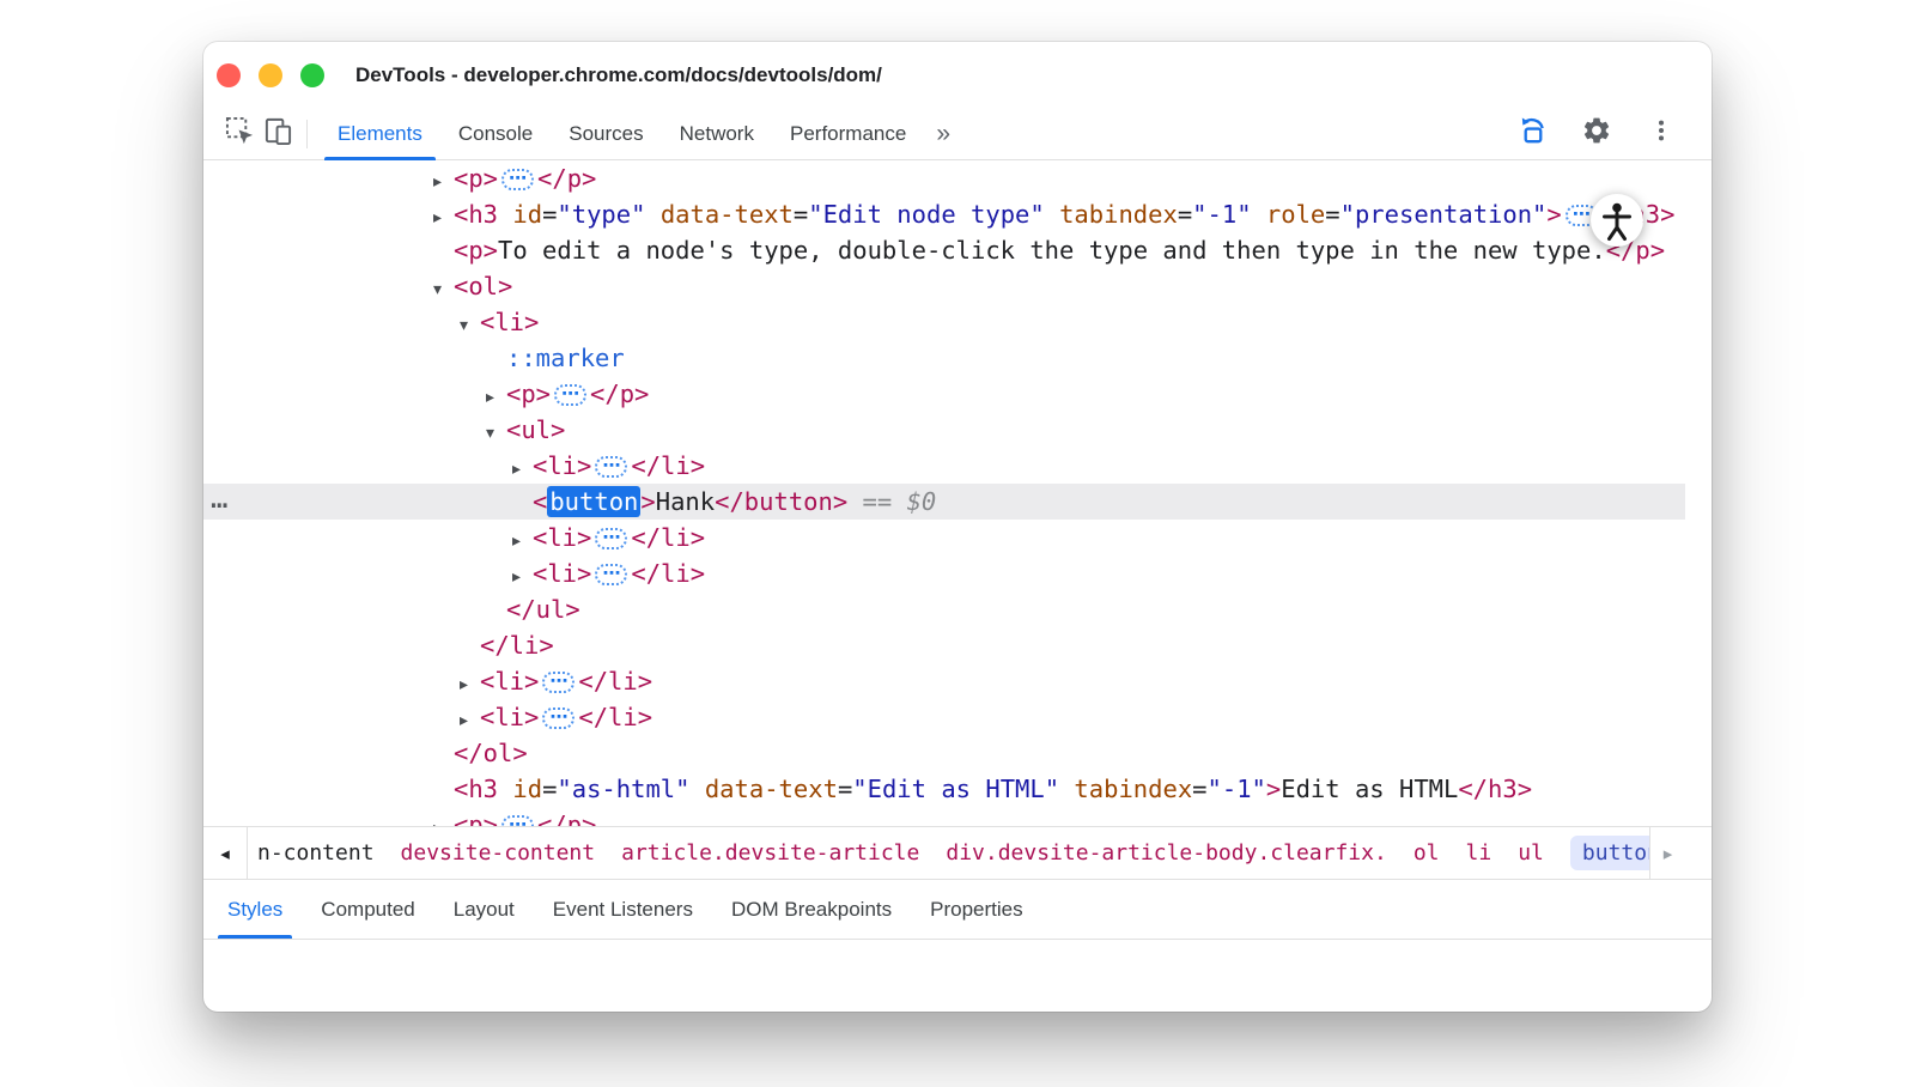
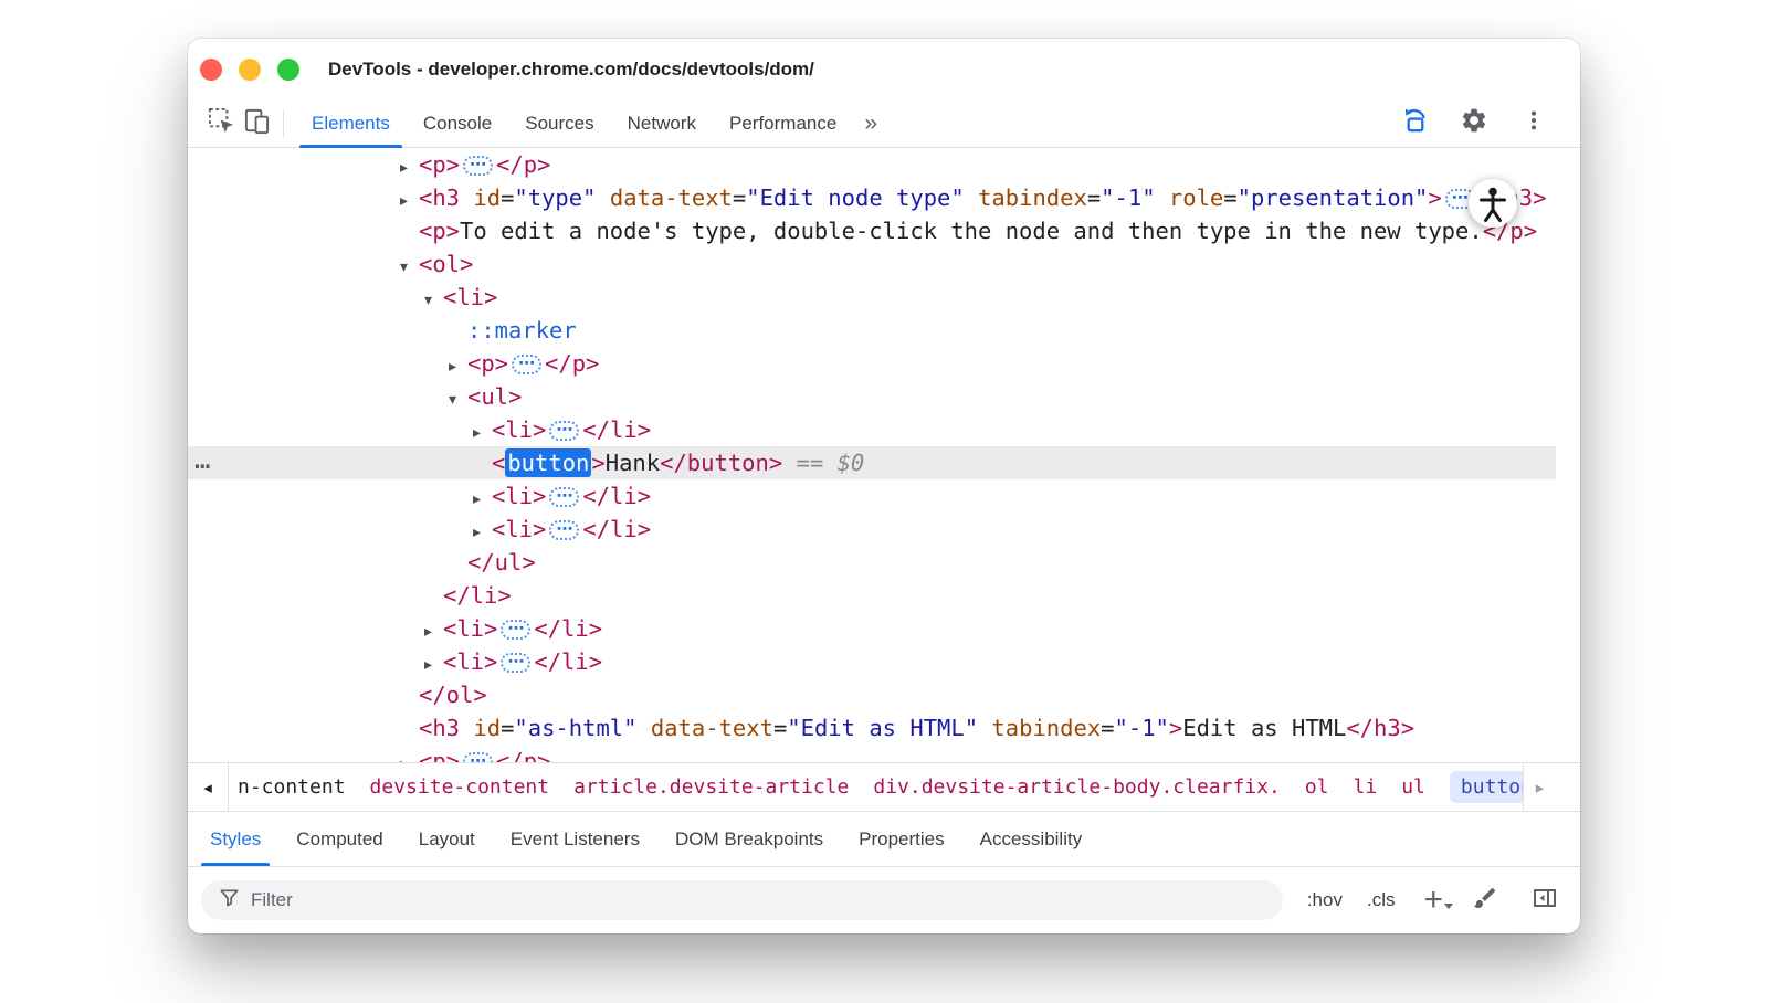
  DevTools - developer.chrome.com/docs/devtools/dom/
  Elements
  Console
  Sources
  Network
  Performance
  »
  ▸ <p> </p>
  ▸ <h3 id="type" data-text="Edit node type" tabindex="-1" role="presentation"> 3>
- <p>To edit a node's type, double-click the type and then type in the new type.</p>
+ <p>To edit a node's type, double-click the node and then type in the new type.</p>
  ▾ <ol>
  ▾ <li>
  ::marker
  ▸ <p> </p>
  ▾ <ul>
  ▸ <li> </li>
  <button>Hank</button> == $0
  …
  ▸ <li> </li>
  ▸ <li> </li>
  </ul>
  </li>
  ▸ <li> </li>
  ▸ <li> </li>
  </ol>
  <h3 id="as-html" data-text="Edit as HTML" tabindex="-1">Edit as HTML</h3>
  <p> </p>
  ◂
  n-content
  devsite-content
  article.devsite-article
  div.devsite-article-body.clearfix.
  ol
  li
  ul
  butto
  ▸
  Styles
  Computed
  Layout
  Event Listeners
  DOM Breakpoints
  Properties
+ Accessibility
+ Filter
+ :hov
+ .cls
+ +
